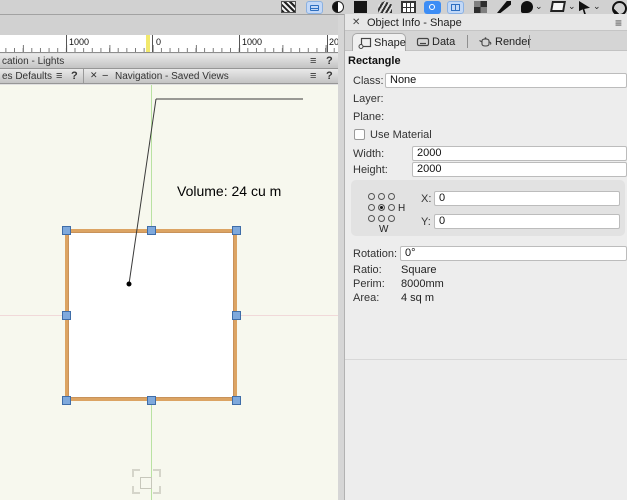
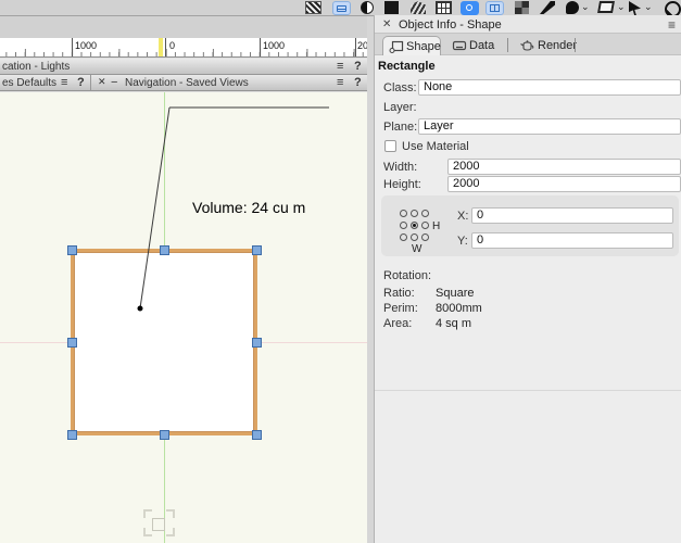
  ⌄
  ⌄
  ⌄
  1000
  0
  1000
  cation - Lights
  ≡
  ?
  es Defaults
  ≡
  ?
  ✕
  −
  Navigation - Saved Views
  ≡
  ?
  Volume: 24 cu m
  ✕
  Object Info - Shape
  ≡
  Shape
  Data
  Rende
  Rectangle
  Class:
  None
  Layer:
  Plane:
+ Layer
  Use Material
  Width:
  2000
  Height:
  2000
  H
  W
  X:
  0
  Y:
  0
  Rotation:
- 0°
  Ratio:
  Square
  Perim:
  8000mm
  Area:
  4 sq m
